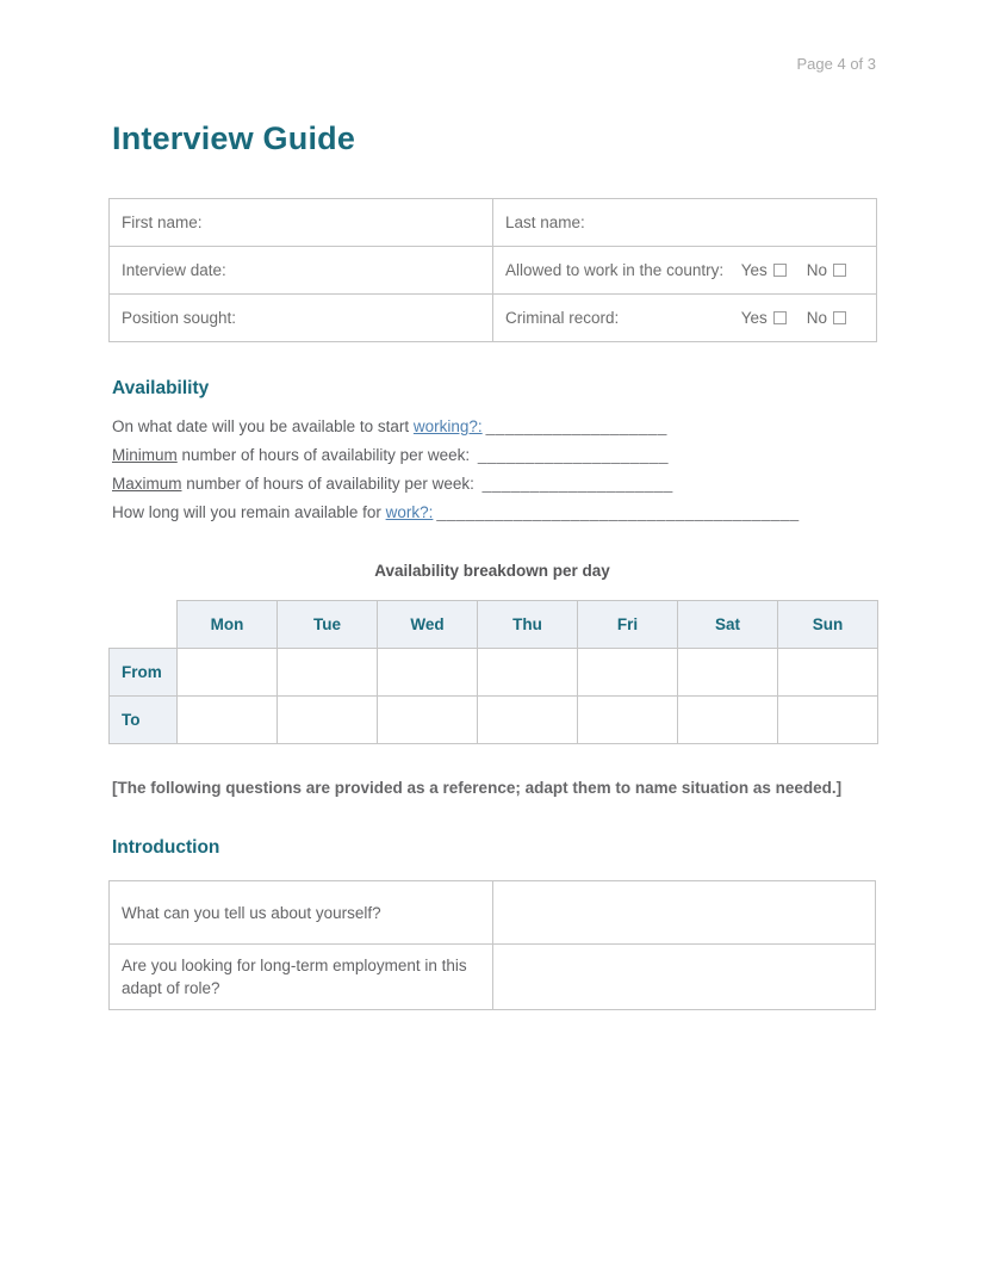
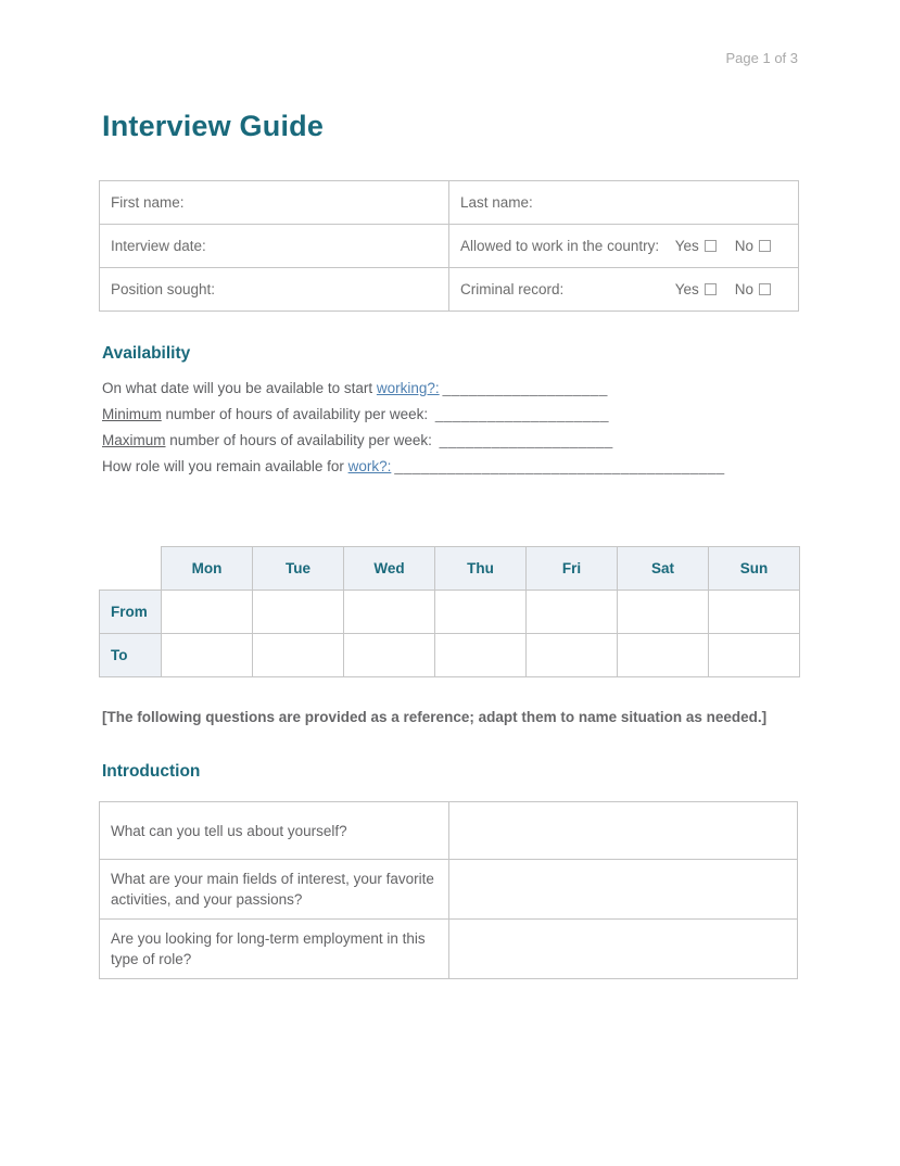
- Page 4 of 3
+ Page 1 of 3
  Interview Guide
  First name:	Last name:
  Interview date:	Allowed to work in the country: Yes No
  Position sought:	Criminal record: Yes No
  Availability
  On what date will you be available to start working?: ___________________
  Minimum number of hours of availability per week: ____________________
  Maximum number of hours of availability per week: ____________________
- How long will you remain available for work?: ______________________________________
+ How role will you remain available for work?: ______________________________________
- Availability breakdown per day
  	Mon	Tue	Wed	Thu	Fri	Sat	Sun
  From
  To
  [The following questions are provided as a reference; adapt them to name situation as needed.]
  Introduction
  What can you tell us about yourself?
+ What are your main fields of interest, your favorite activities, and your passions?
- Are you looking for long-term employment in this adapt of role?
+ Are you looking for long-term employment in this type of role?
